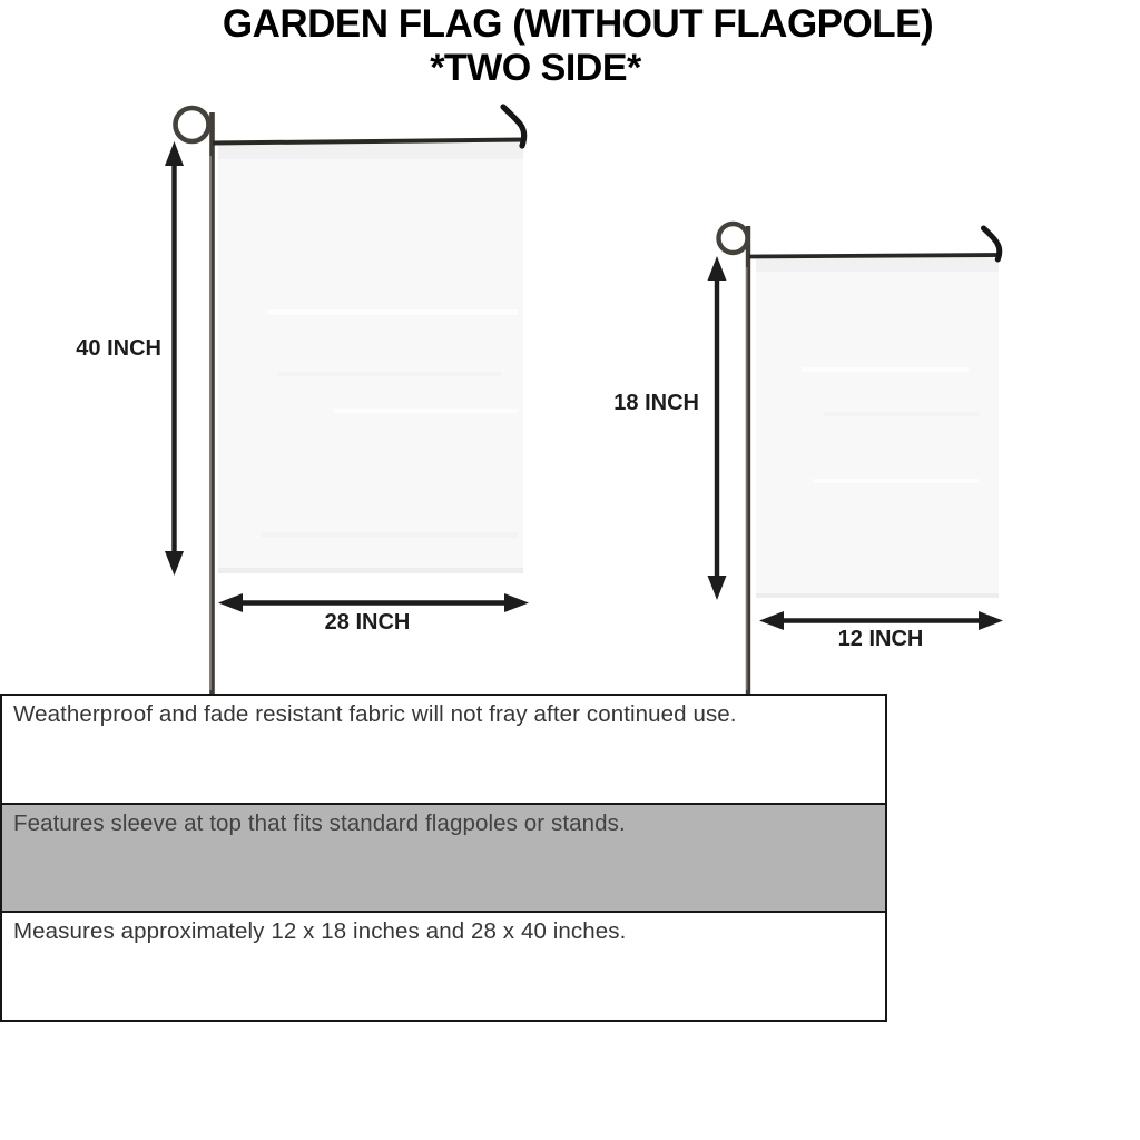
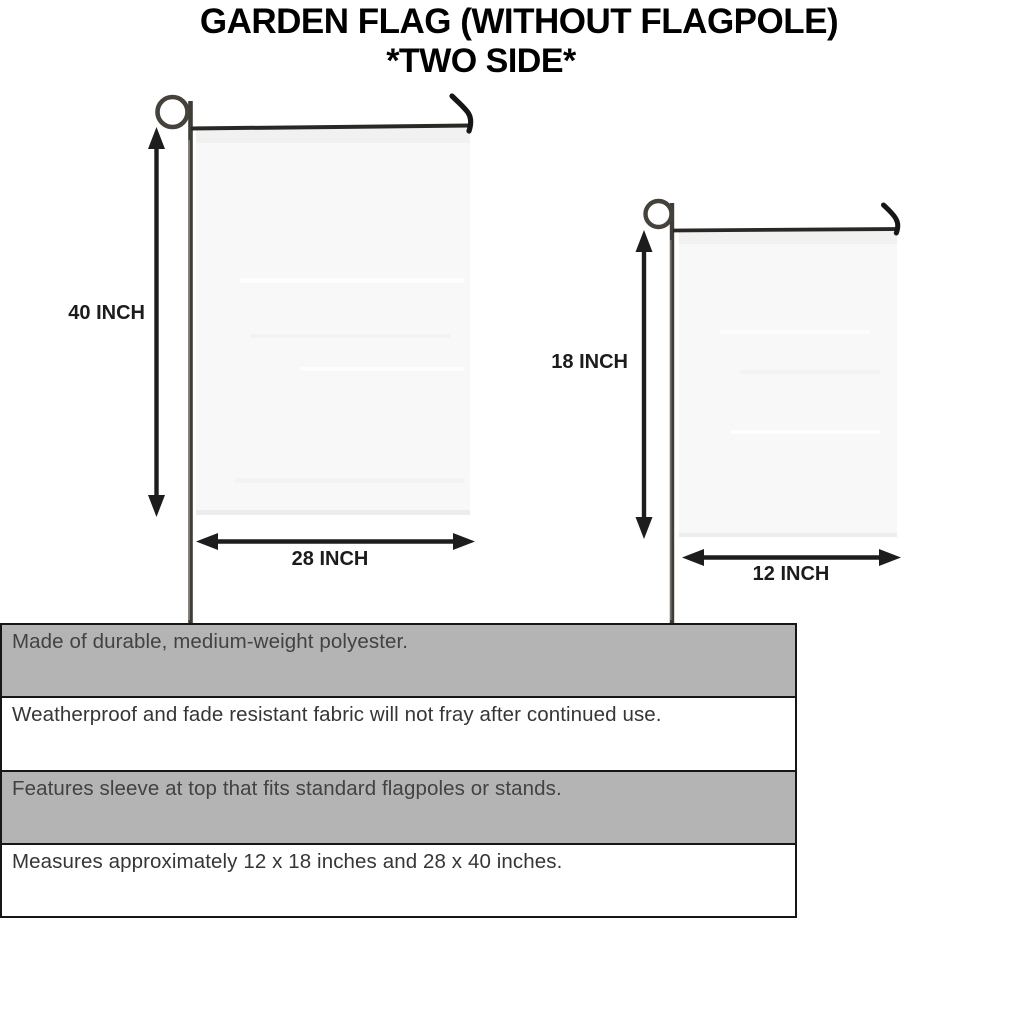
  GARDEN FLAG (WITHOUT FLAGPOLE)
  *TWO SIDE*
  40 INCH
  28 INCH
  18 INCH
  12 INCH
+ Made of durable, medium-weight polyester.
  Weatherproof and fade resistant fabric will not fray after continued use.
  Features sleeve at top that fits standard flagpoles or stands.
  Measures approximately 12 x 18 inches and 28 x 40 inches.
